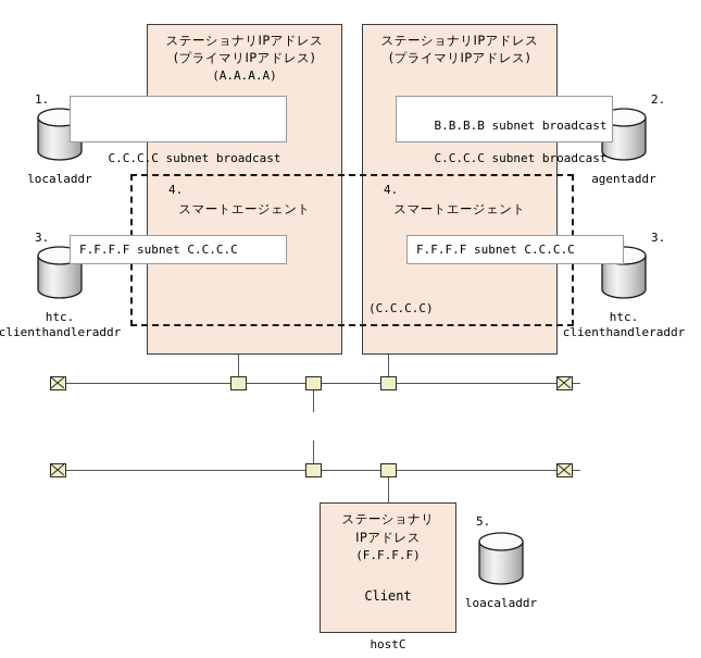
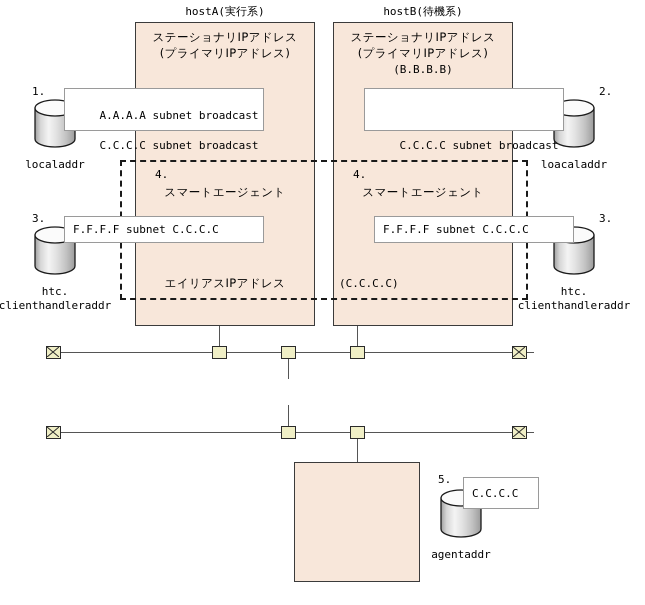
+ hostA(実行系)
  ステーショナリIPアドレス
  (プライマリIPアドレス)
- (A.A.A.A)
  4.
  スマートエージェント
+ エイリアスIPアドレス
+ hostB(待機系)
  ステーショナリIPアドレス
  (プライマリIPアドレス)
+ (B.B.B.B)
  4.
  スマートエージェント
  (C.C.C.C)
+ A.A.A.A subnet broadcast
  C.C.C.C subnet broadcast
- B.B.B.B subnet broadcast
  C.C.C.C subnet broadcast
  F.F.F.F subnet C.C.C.C
  F.F.F.F subnet C.C.C.C
+ C.C.C.C
  1.
  localad
  2.
- agentaddr
+ loacaladdr
  3.
  htc.
  clienthandleraddr
  3.
  htc.
  clienthandleraddr
  5.
- loacaladdr
+ agentaddr
- ステーショナリ
- IPアドレス
- (F.F.F.F)
- Client
- hostC
